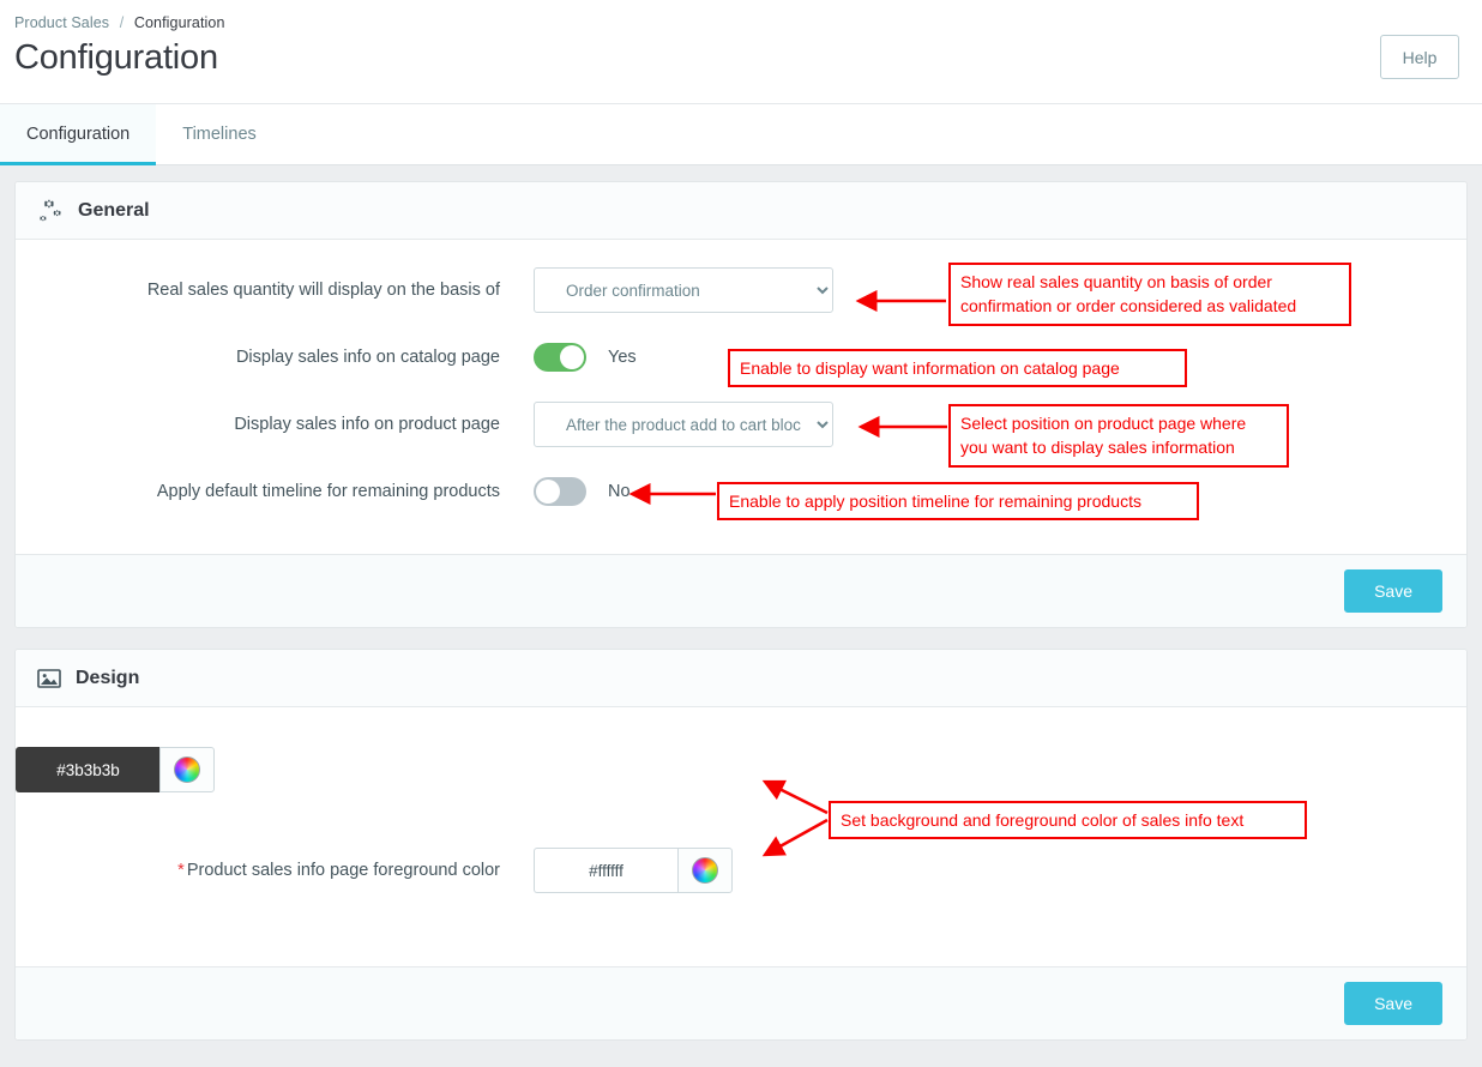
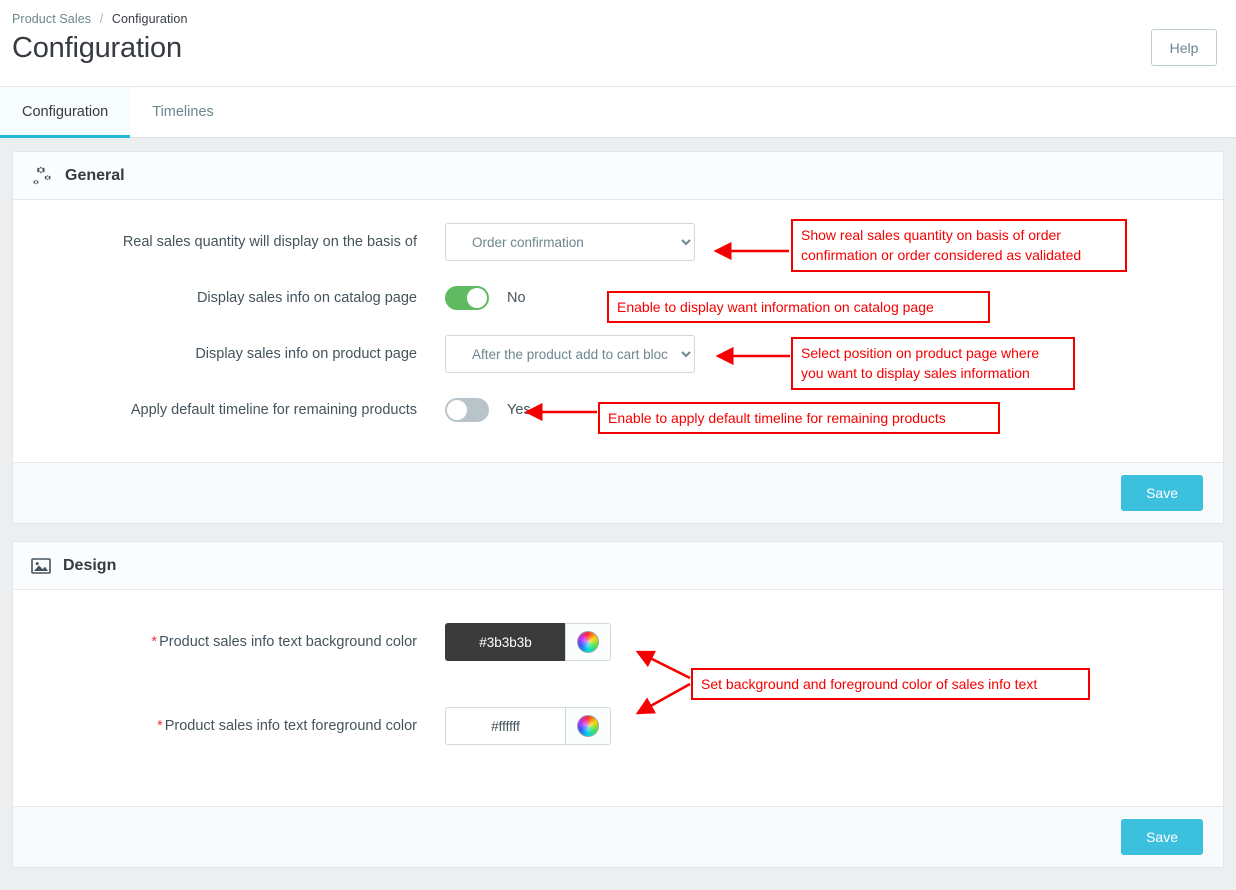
  Product Sales / Configuration
  Configuration
  Help
  Configuration
  Timelines
  General
  Real sales quantity will display on the basis of
  Order confirmation
  Display sales info on catalog page
- Yes
+ No
  Display sales info on product page
  After the product add to cart bloc
  Apply default timeline for remaining products
- No
+ Yes
  Save
  Design
+ * Product sales info text background color
  #3b3b3b
- * Product sales info page foreground color
+ * Product sales info text foreground color
  #ffffff
  Save
  Show real sales quantity on basis of order
  confirmation or order considered as validated
  Enable to display want information on catalog page
  Select position on product page where
  you want to display sales information
- Enable to apply position timeline for remaining products
+ Enable to apply default timeline for remaining products
  Set background and foreground color of sales info text
